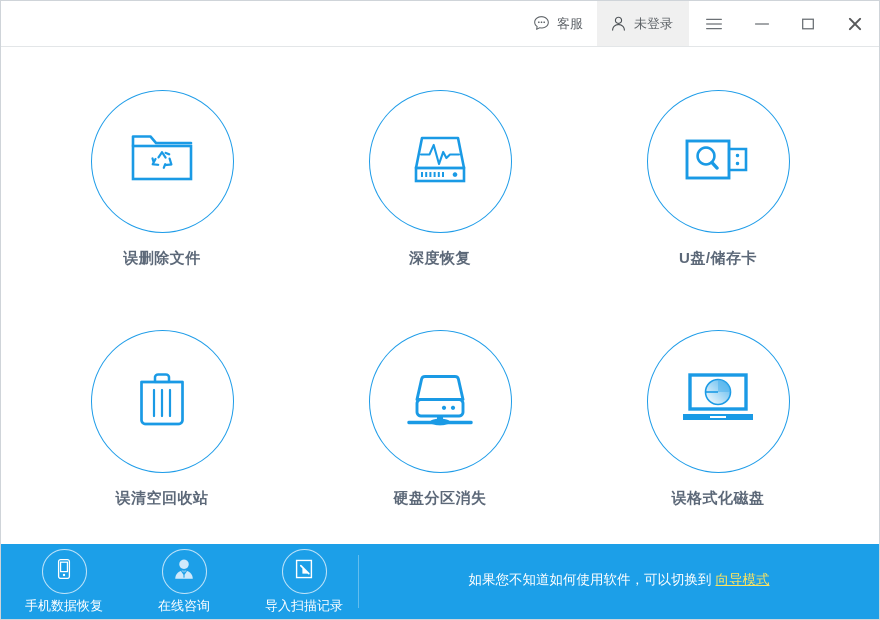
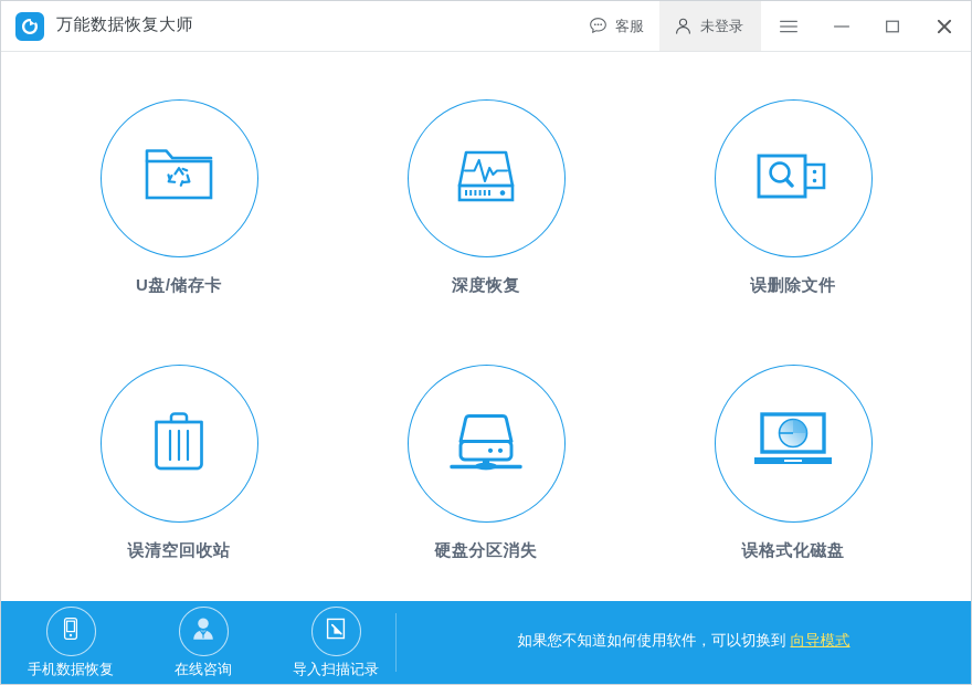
+ 万能数据恢复大师
  客服
  未登录
- 误删除文件
+ U盘/储存卡
  深度恢复
- U盘/储存卡
+ 误删除文件
  误清空回收站
  硬盘分区消失
  误格式化磁盘
  手机数据恢复
  在线咨询
  导入扫描记录
  如果您不知道如何使用软件，可以切换到
  向导模式
